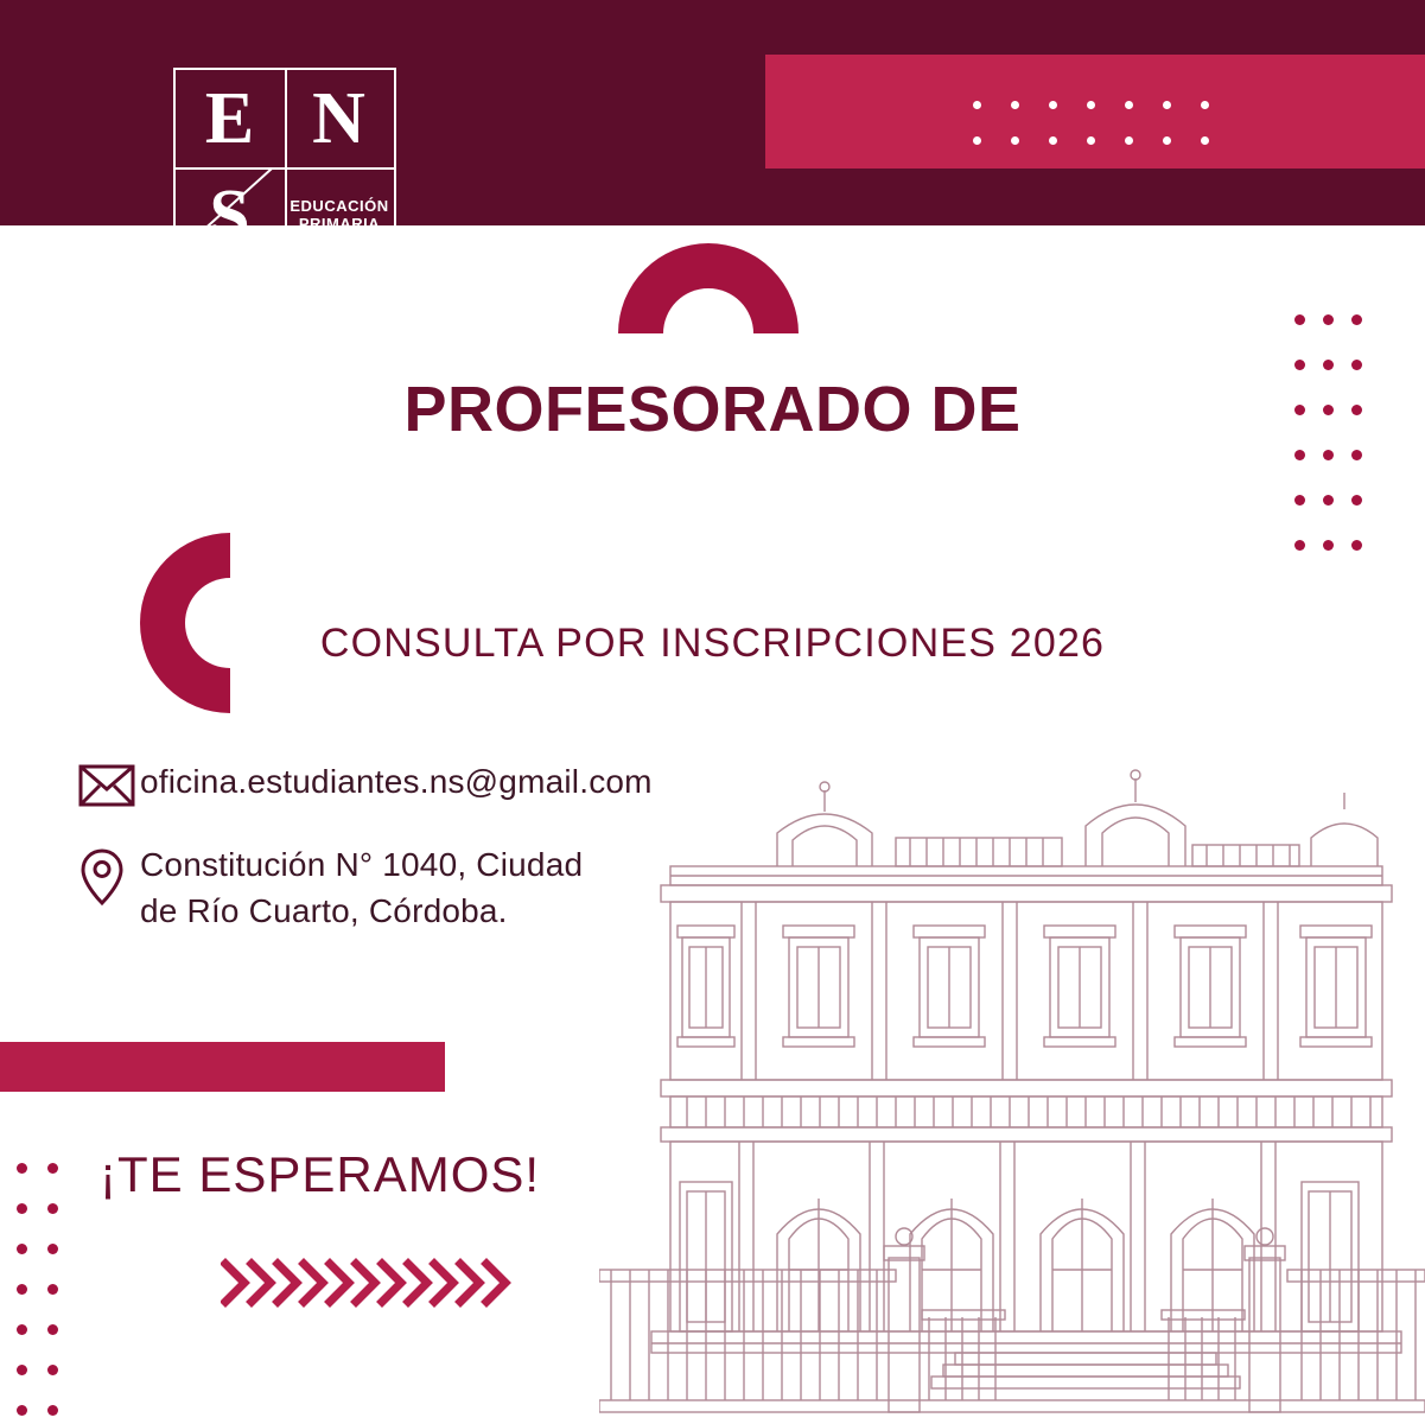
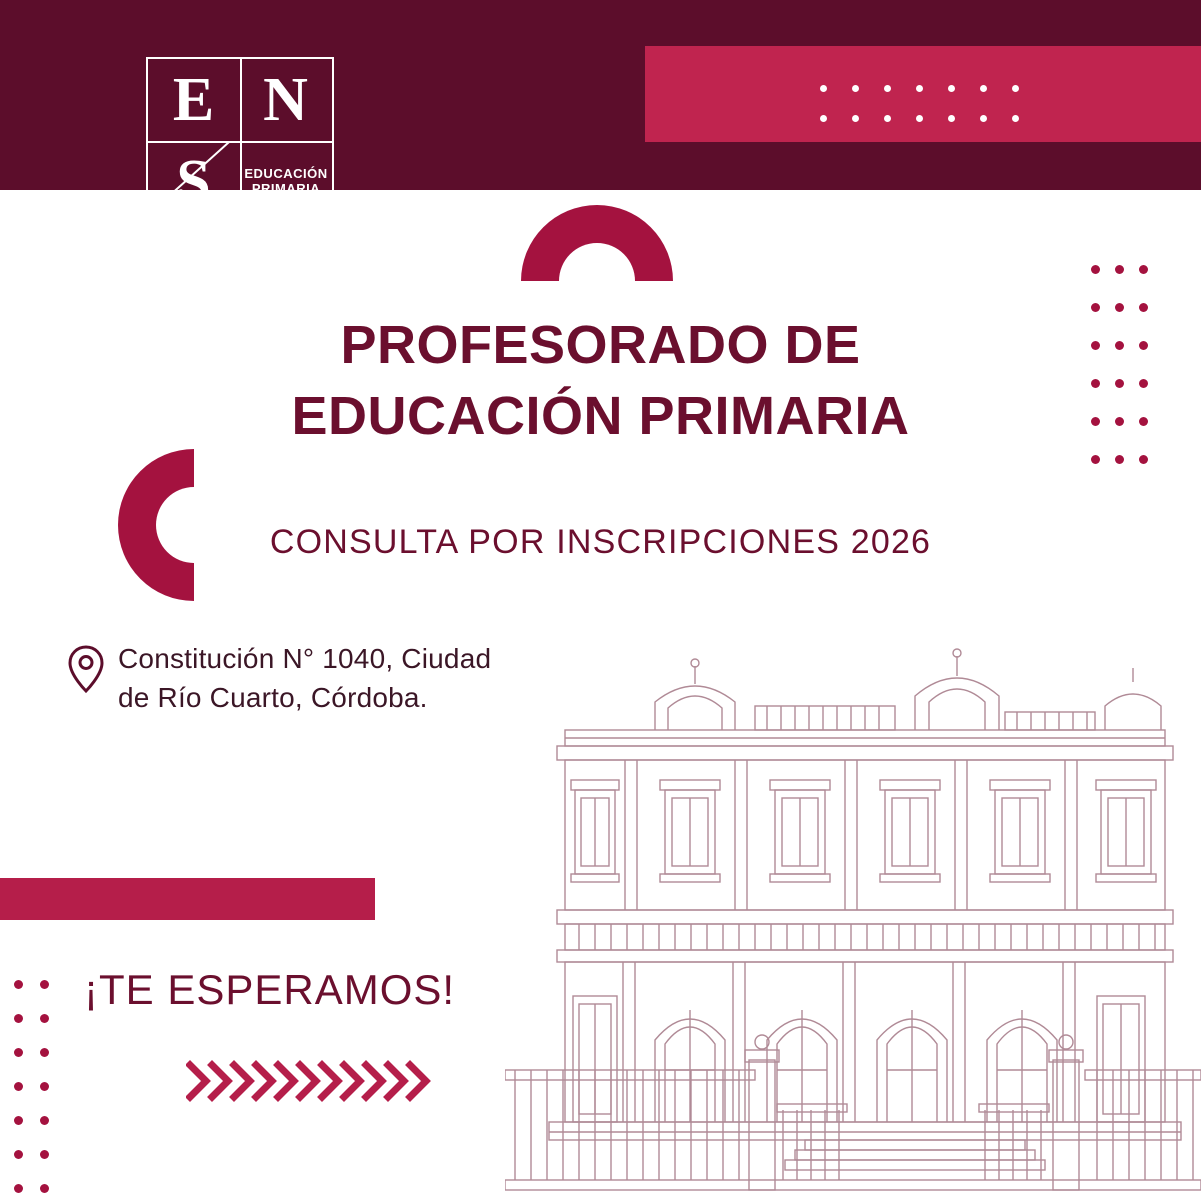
  E
  N
  EDUCACIÓN
  PRIMARIA
  PROFESORADO DE
+ EDUCACIÓN PRIMARIA
  CONSULTA POR INSCRIPCIONES 2026
- oficina.estudiantes.ns@gmail.com
  Constitución N° 1040, Ciudad
  de Río Cuarto, Córdoba.
  ¡TE ESPERAMOS!
